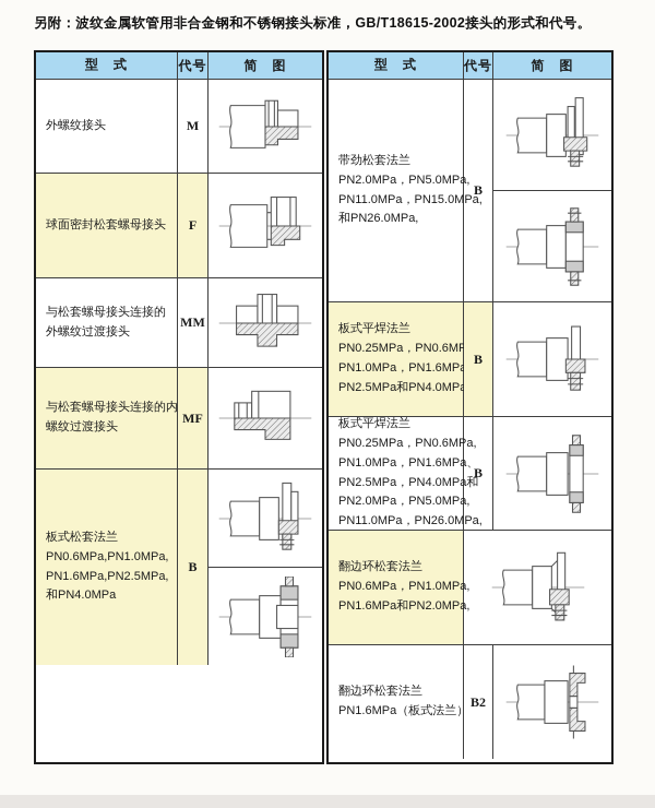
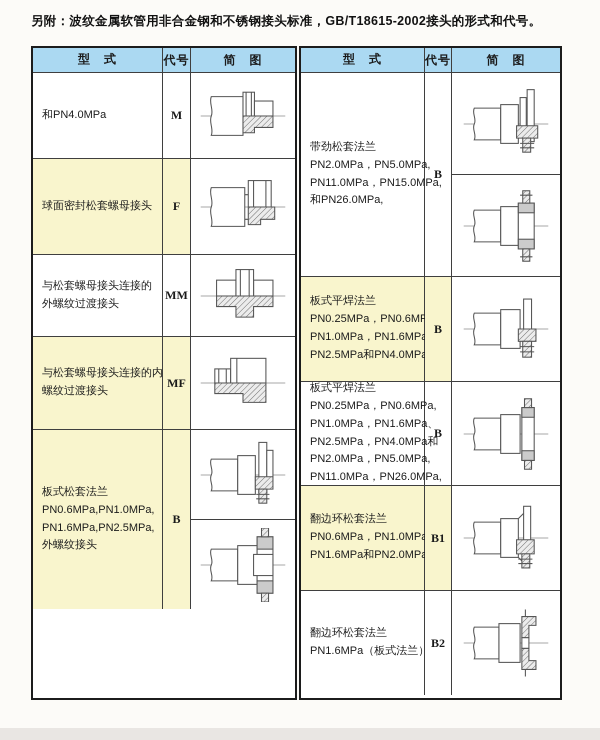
  另附：波纹金属软管用非合金钢和不锈钢接头标准，GB/T18615-2002接头的形式和代号。
  型 式
  代号
  简 图
- 外螺纹接头
+ 和PN4.0MPa
  M
  球面密封松套螺母接头
  F
  与松套螺母接头连接的
  外螺纹过渡接头
  MM
  与松套螺母接头连接的内
  螺纹过渡接头
  MF
  板式松套法兰
  PN0.6MPa,PN1.0MPa,
  PN1.6MPa,PN2.5MPa,
- 和PN4.0MPa
+ 外螺纹接头
  B
  型 式
  代号
  简 图
  带劲松套法兰
  PN2.0MPa，PN5.0MP
  PN11.0MPa，PN15.0M
  和PN26.0MPa,
  B
  板式平焊法兰
  PN0.25MPa，PN0.6MP
  PN1.0MPa，PN1.6MP
  PN2.5MPa和PN4.0MP
  B
  板式平焊法兰
  PN0.25MPa，PN0.6MP
  PN1.0MPa，PN1.6MP
  PN2.5MPa，PN4.0MP
  PN2.0MPa，PN5.0MP
  PN11.0MPa，PN26.0M
  B
  翻边环松套法兰
  PN0.6MPa，PN1.0MP
  PN1.6MPa和PN2.0MP
+ B1
  翻边环松套法兰
  PN1.6MPa（板式法兰）
  B2
